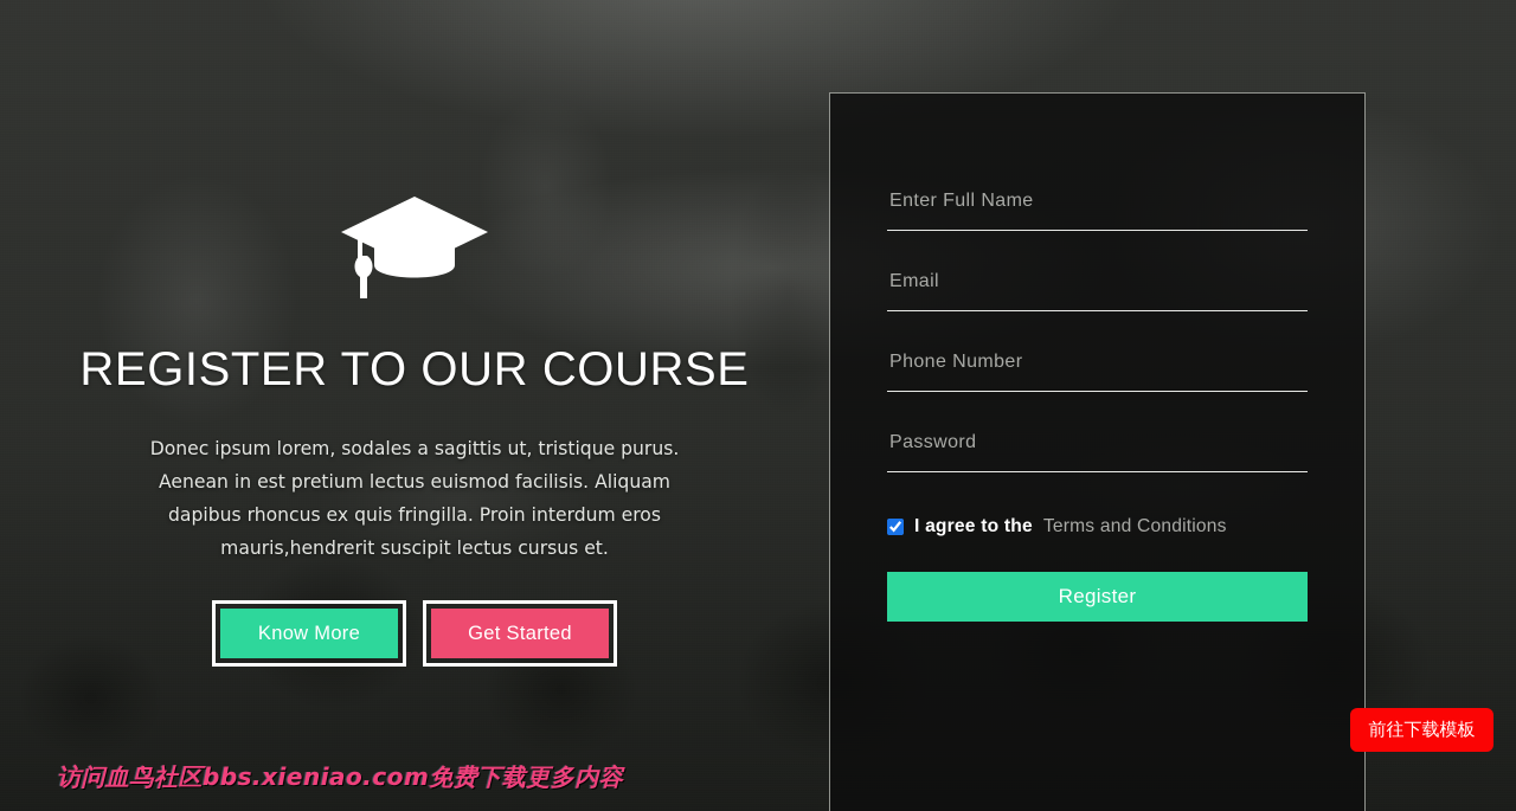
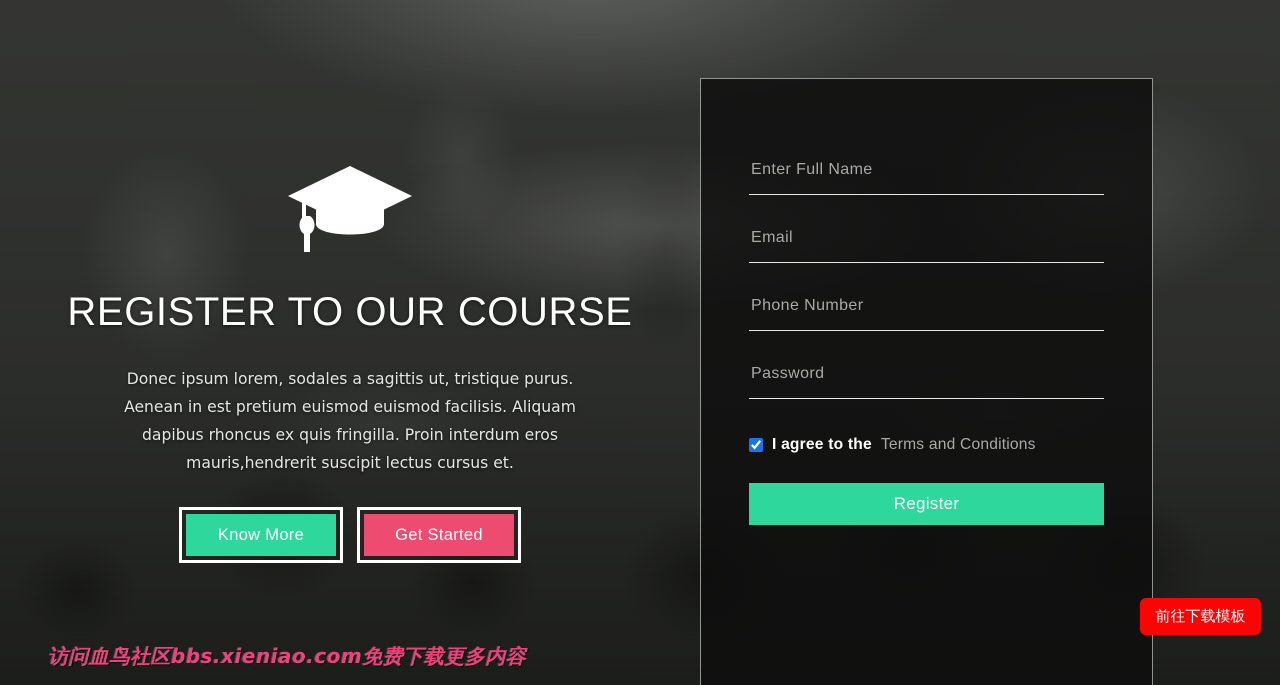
  REGISTER TO OUR COURSE
- Donec ipsum lorem, sodales a sagittis ut, tristique purus. Aenean in est pretium lectus euismod facilisis. Aliquam dapibus rhoncus ex quis fringilla. Proin interdum eros mauris,hendrerit suscipit lectus cursus et.
+ Donec ipsum lorem, sodales a sagittis ut, tristique purus. Aenean in est pretium euismod euismod facilisis. Aliquam dapibus rhoncus ex quis fringilla. Proin interdum eros mauris,hendrerit suscipit lectus cursus et.
  Know More
  Get Started
  Enter Full Name
  Email
  Phone Number
  Password
  I agree to the
  Terms and Conditions
  Register
  访问血鸟社区bbs.xieniao.com免费下载更多内容
  前往下载模板
